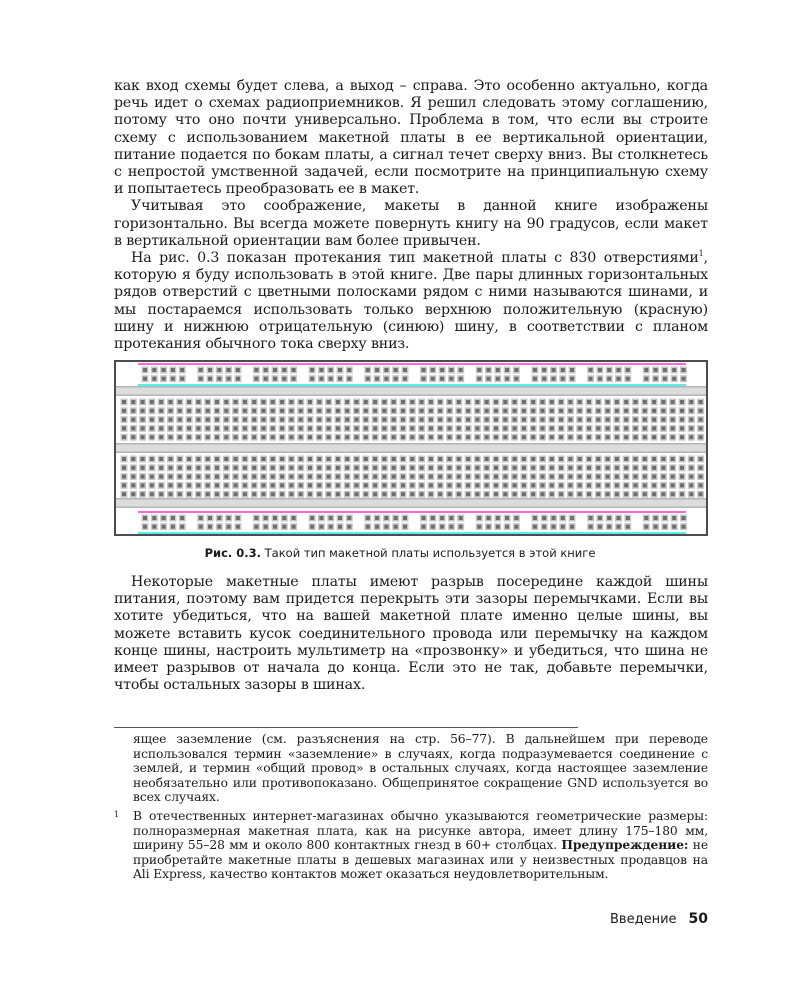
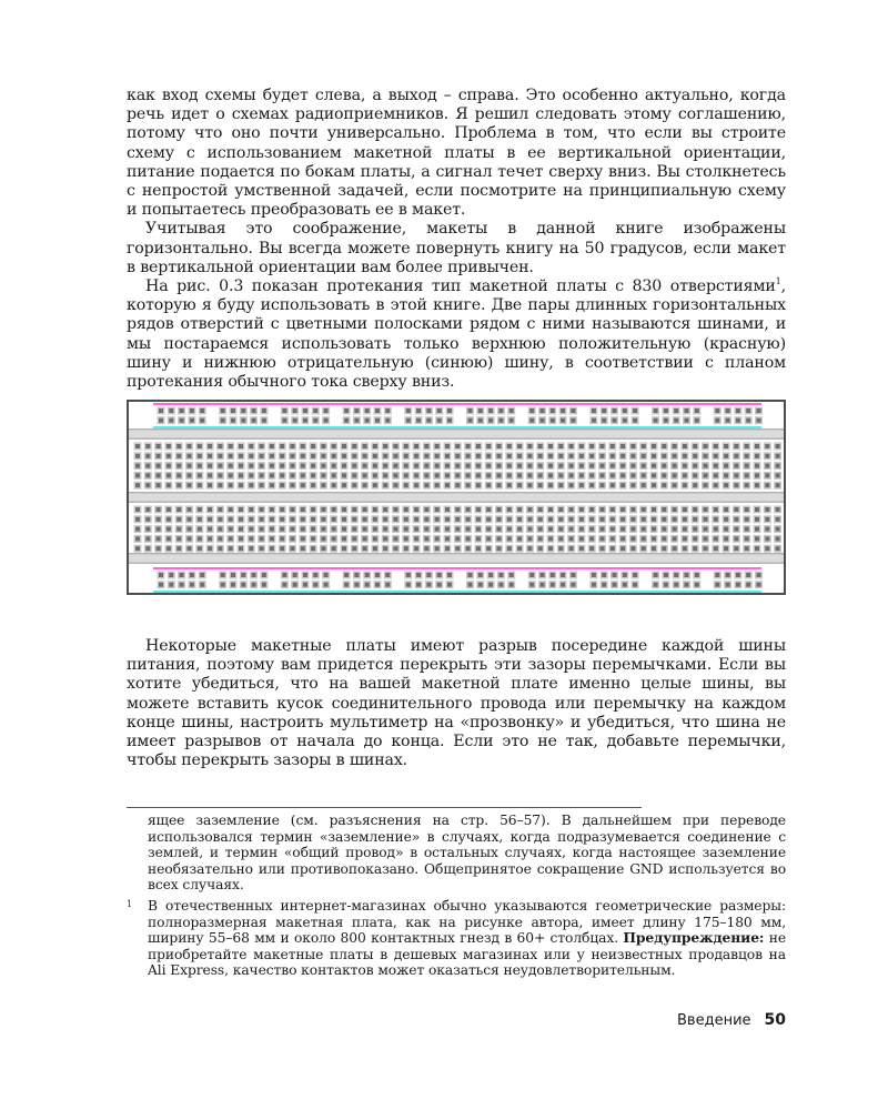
  как вход схемы будет слева, а выход – справа. Это особенно актуально, когда речь идет о схемах радиоприемников. Я решил следовать этому соглашению, потому что оно почти универсально. Проблема в том, что если вы строите схему с использованием макетной платы в ее вертикальной ориентации, питание подается по бокам платы, а сигнал течет сверху вниз. Вы столкнетесь с непростой умственной задачей, если посмотрите на принципиальную схему и попытаетесь преобразовать ее в макет.
- Учитывая это соображение, макеты в данной книге изображены горизонтально. Вы всегда можете повернуть книгу на 90 градусов, если макет в вертикальной ориентации вам более привычен.
+ Учитывая это соображение, макеты в данной книге изображены горизонтально. Вы всегда можете повернуть книгу на 50 градусов, если макет в вертикальной ориентации вам более привычен.
  На рис. 0.3 показан протекания тип макетной платы с 830 отверстиями1, которую я буду использовать в этой книге. Две пары длинных горизонтальных рядов отверстий с цветными полосками рядом с ними называются шинами, и мы постараемся использовать только верхнюю положительную (красную) шину и нижнюю отрицательную (синюю) шину, в соответствии с планом протекания обычного тока сверху вниз.
- Рис. 0.3. Такой тип макетной платы используется в этой книге
- Некоторые макетные платы имеют разрыв посередине каждой шины питания, поэтому вам придется перекрыть эти зазоры перемычками. Если вы хотите убедиться, что на вашей макетной плате именно целые шины, вы можете вставить кусок соединительного провода или перемычку на каждом конце шины, настроить мультиметр на «прозвонку» и убедиться, что шина не имеет разрывов от начала до конца. Если это не так, добавьте перемычки, чтобы остальных зазоры в шинах.
+ Некоторые макетные платы имеют разрыв посередине каждой шины питания, поэтому вам придется перекрыть эти зазоры перемычками. Если вы хотите убедиться, что на вашей макетной плате именно целые шины, вы можете вставить кусок соединительного провода или перемычку на каждом конце шины, настроить мультиметр на «прозвонку» и убедиться, что шина не имеет разрывов от начала до конца. Если это не так, добавьте перемычки, чтобы перекрыть зазоры в шинах.
- ящее заземление (см. разъяснения на стр. 56–77). В дальнейшем при переводе использовался термин «заземление» в случаях, когда подразумевается соединение с землей, и термин «общий провод» в остальных случаях, когда настоящее заземление необязательно или противопоказано. Общепринятое сокращение GND используется во всех случаях.
+ ящее заземление (см. разъяснения на стр. 56–57). В дальнейшем при переводе использовался термин «заземление» в случаях, когда подразумевается соединение с землей, и термин «общий провод» в остальных случаях, когда настоящее заземление необязательно или противопоказано. Общепринятое сокращение GND используется во всех случаях.
  1
- В отечественных интернет-магазинах обычно указываются геометрические размеры: полноразмерная макетная плата, как на рисунке автора, имеет длину 175–180 мм, ширину 55–28 мм и около 800 контактных гнезд в 60+ столбцах. Предупреждение: не приобретайте макетные платы в дешевых магазинах или у неизвестных продавцов на Ali Express, качество контактов может оказаться неудовлетворительным.
+ В отечественных интернет-магазинах обычно указываются геометрические размеры: полноразмерная макетная плата, как на рисунке автора, имеет длину 175–180 мм, ширину 55–68 мм и около 800 контактных гнезд в 60+ столбцах. Предупреждение: не приобретайте макетные платы в дешевых магазинах или у неизвестных продавцов на Ali Express, качество контактов может оказаться неудовлетворительным.
  Введение 50
